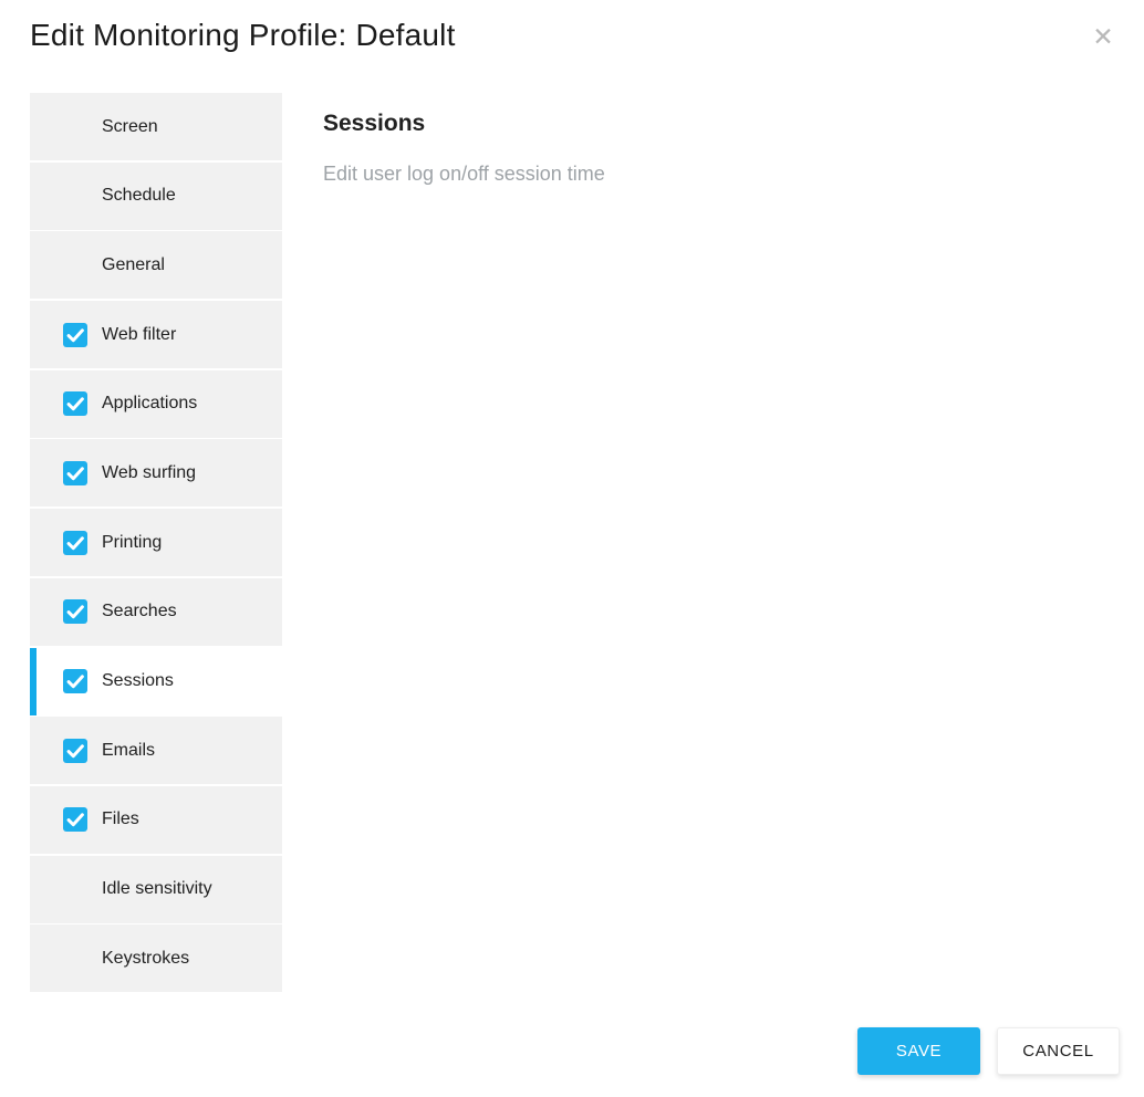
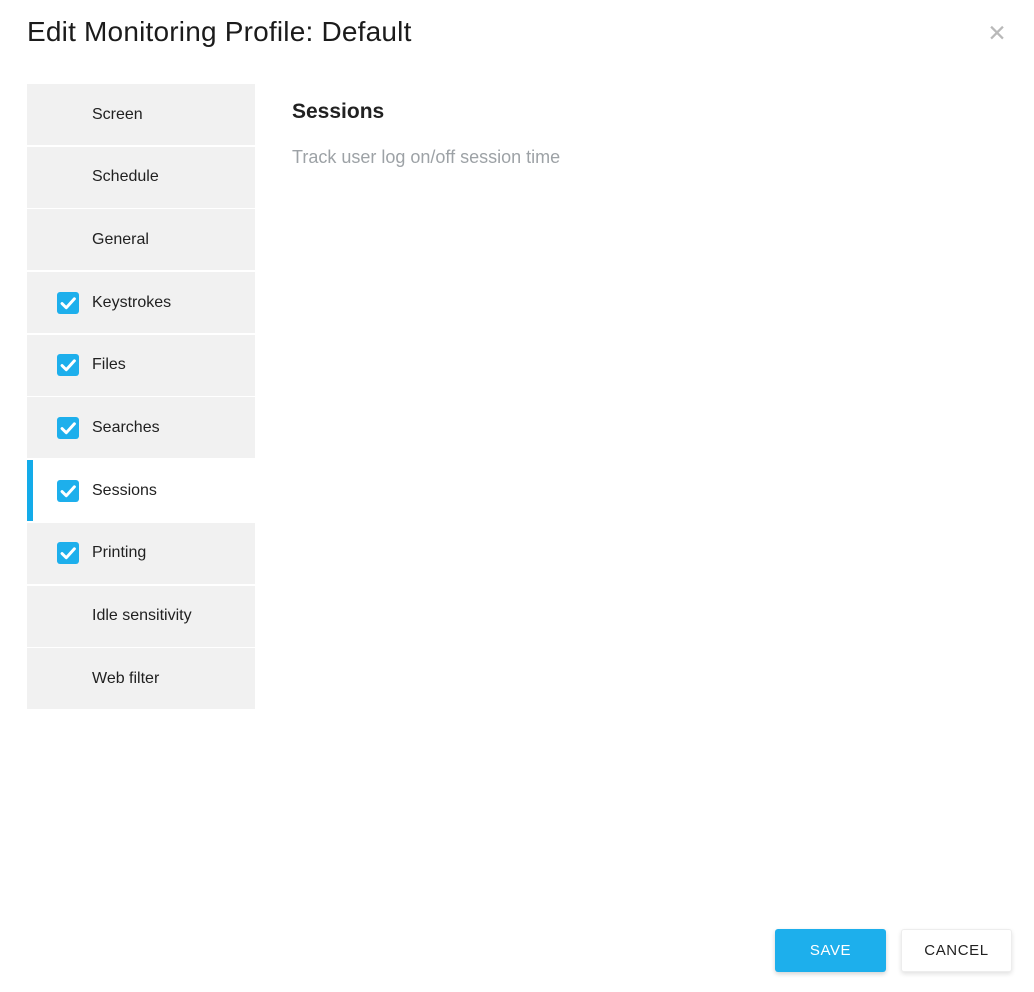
  Edit Monitoring Profile: Default
  ✕
  Screen
  Schedule
  General
- Web filter
+ Keystrokes
- Applications
- Web surfing
- Printing
+ Files
  Searches
  Sessions
- Emails
- Files
+ Printing
  Idle sensitivity
- Keystrokes
+ Web filter
  Sessions
- Edit user log on/off session time
+ Track user log on/off session time
  SAVE
  CANCEL
